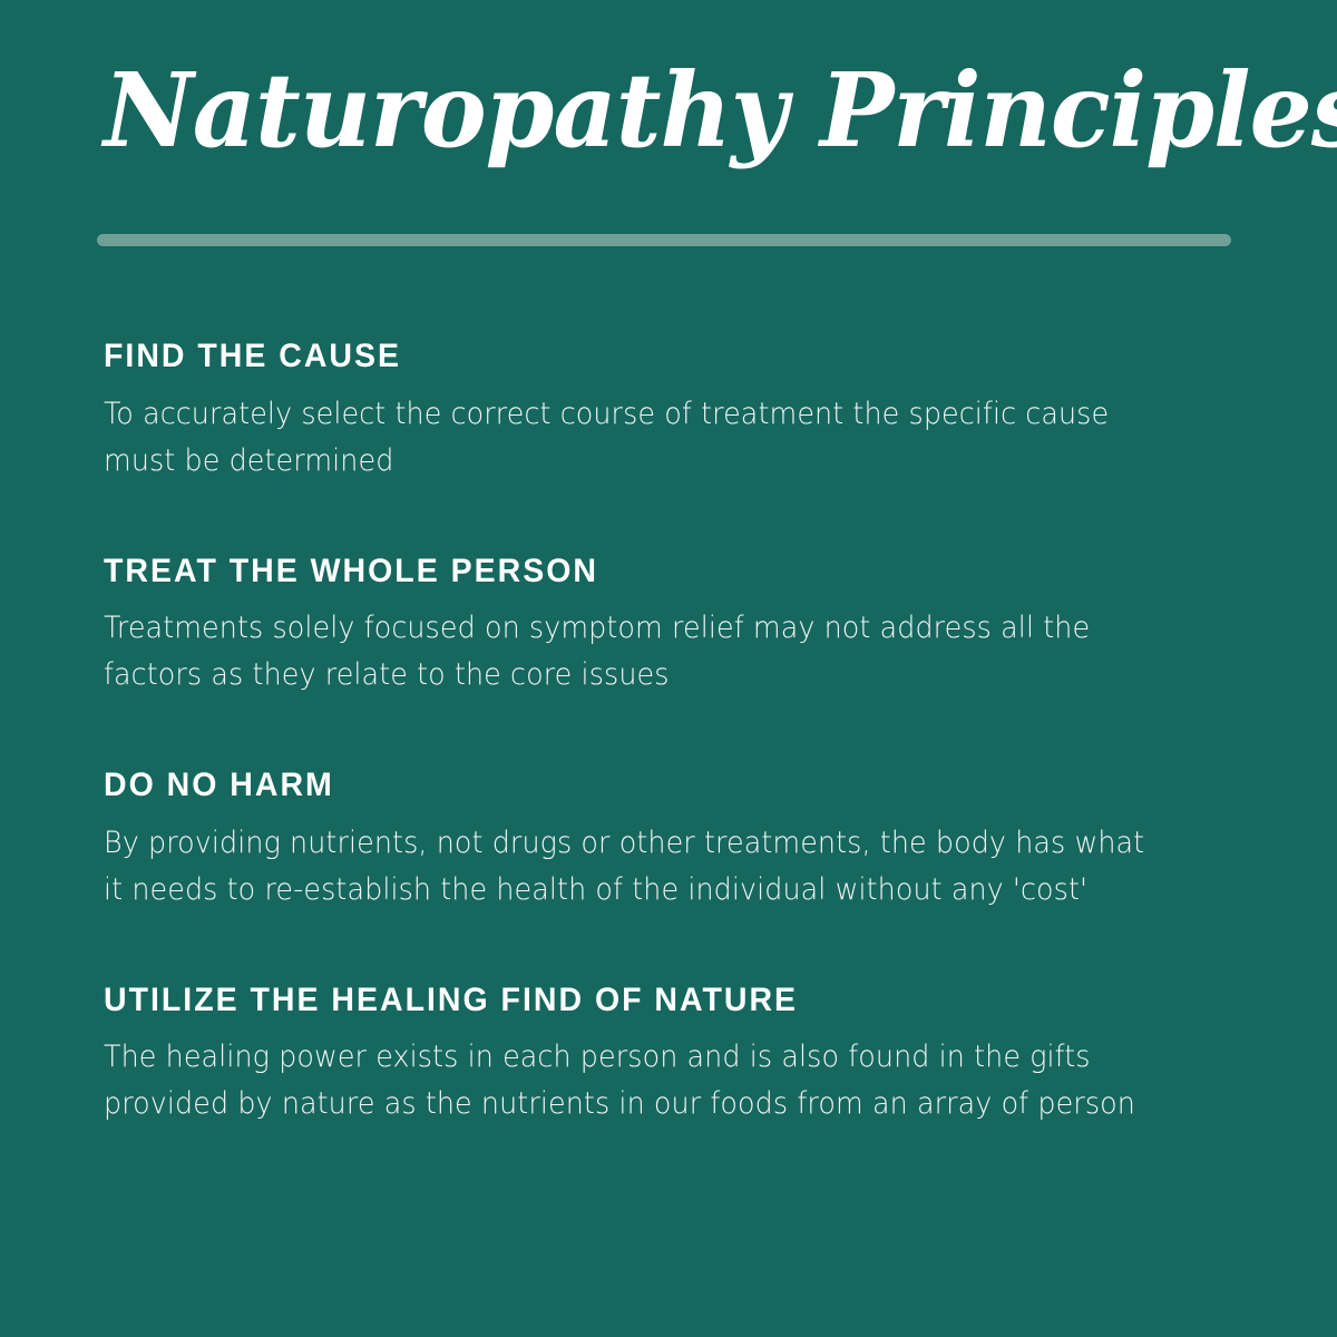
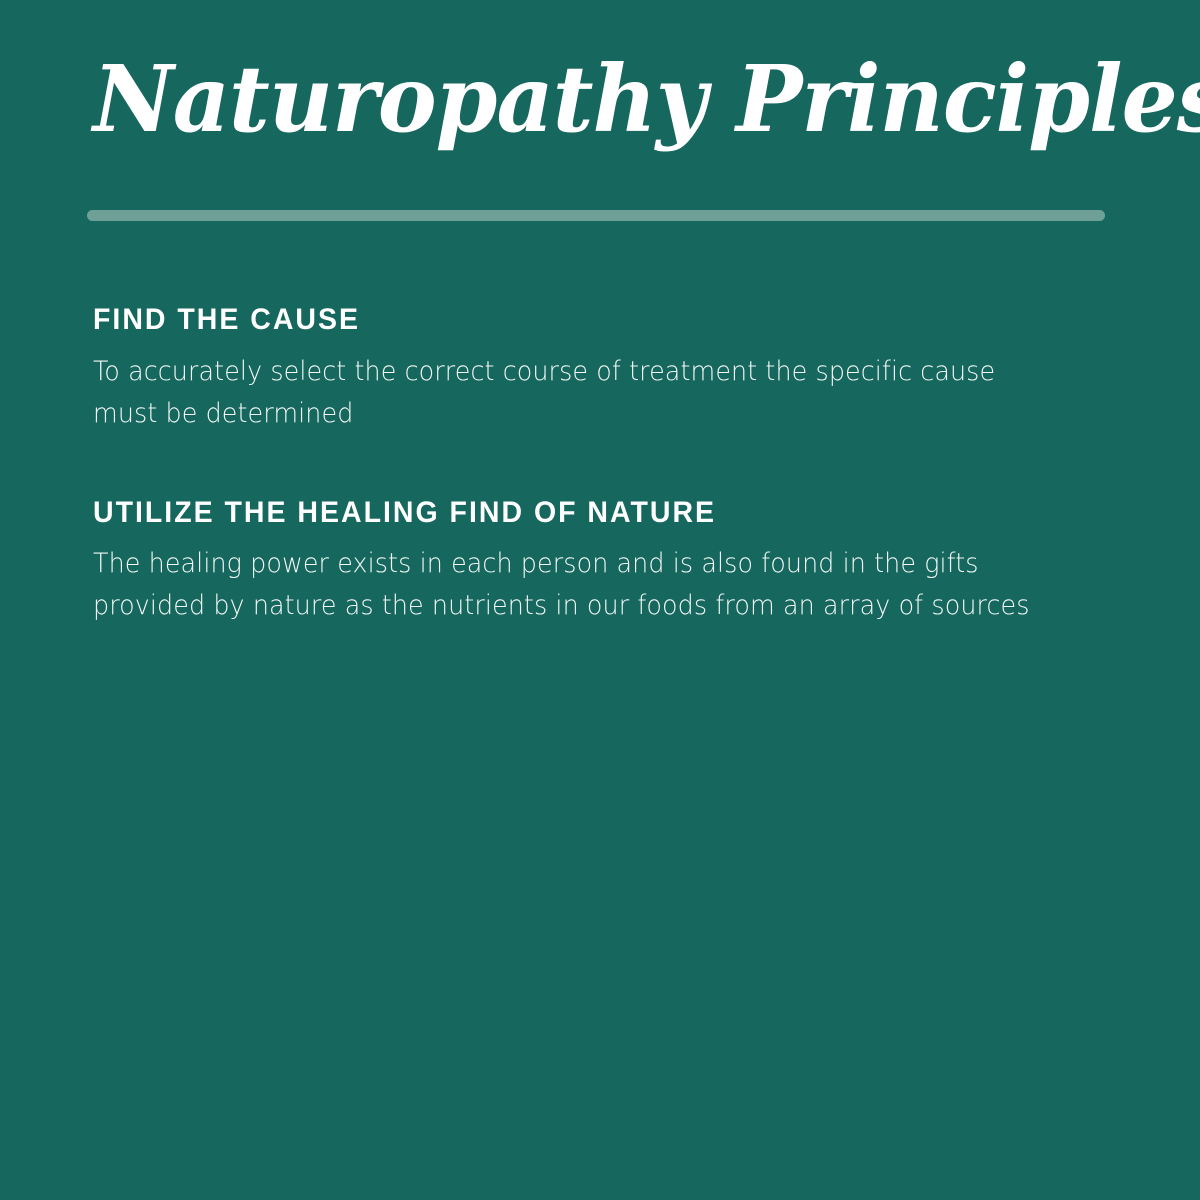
  Naturopathy Principle
  FIND THE CAUSE
  To accurately select the correct course of treatment the specific cause must be determined
- TREAT THE WHOLE PERSON
- Treatments solely focused on symptom relief may not address all the factors as they relate to the core issues
- DO NO HARM
- By providing nutrients, not drugs or other treatments, the body has what it needs to re-establish the health of the individual without any 'cost'
  UTILIZE THE HEALING FIND OF NATURE
- The healing power exists in each person and is also found in the gifts provided by nature as the nutrients in our foods from an array of person
+ The healing power exists in each person and is also found in the gifts provided by nature as the nutrients in our foods from an array of sources
